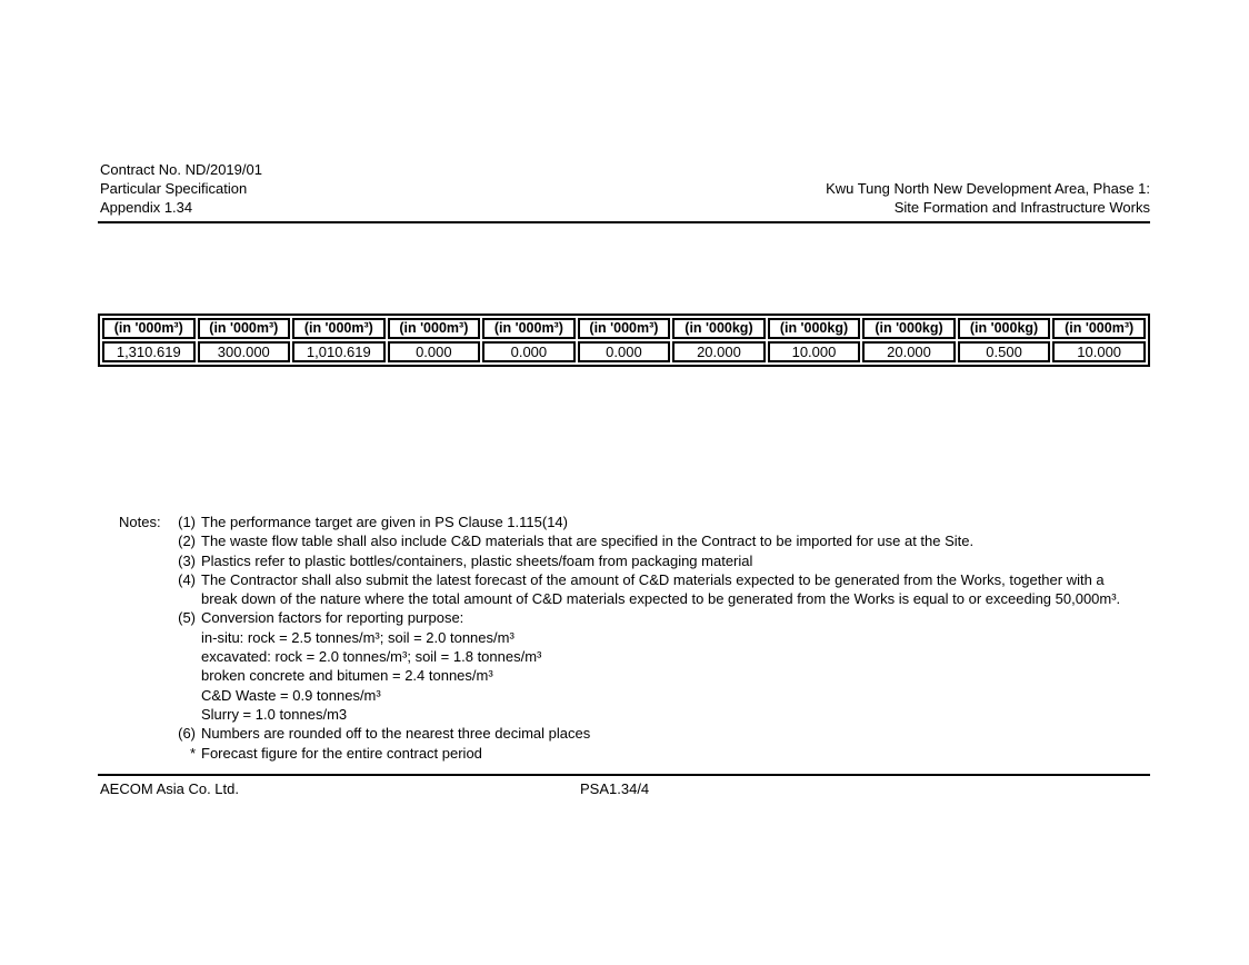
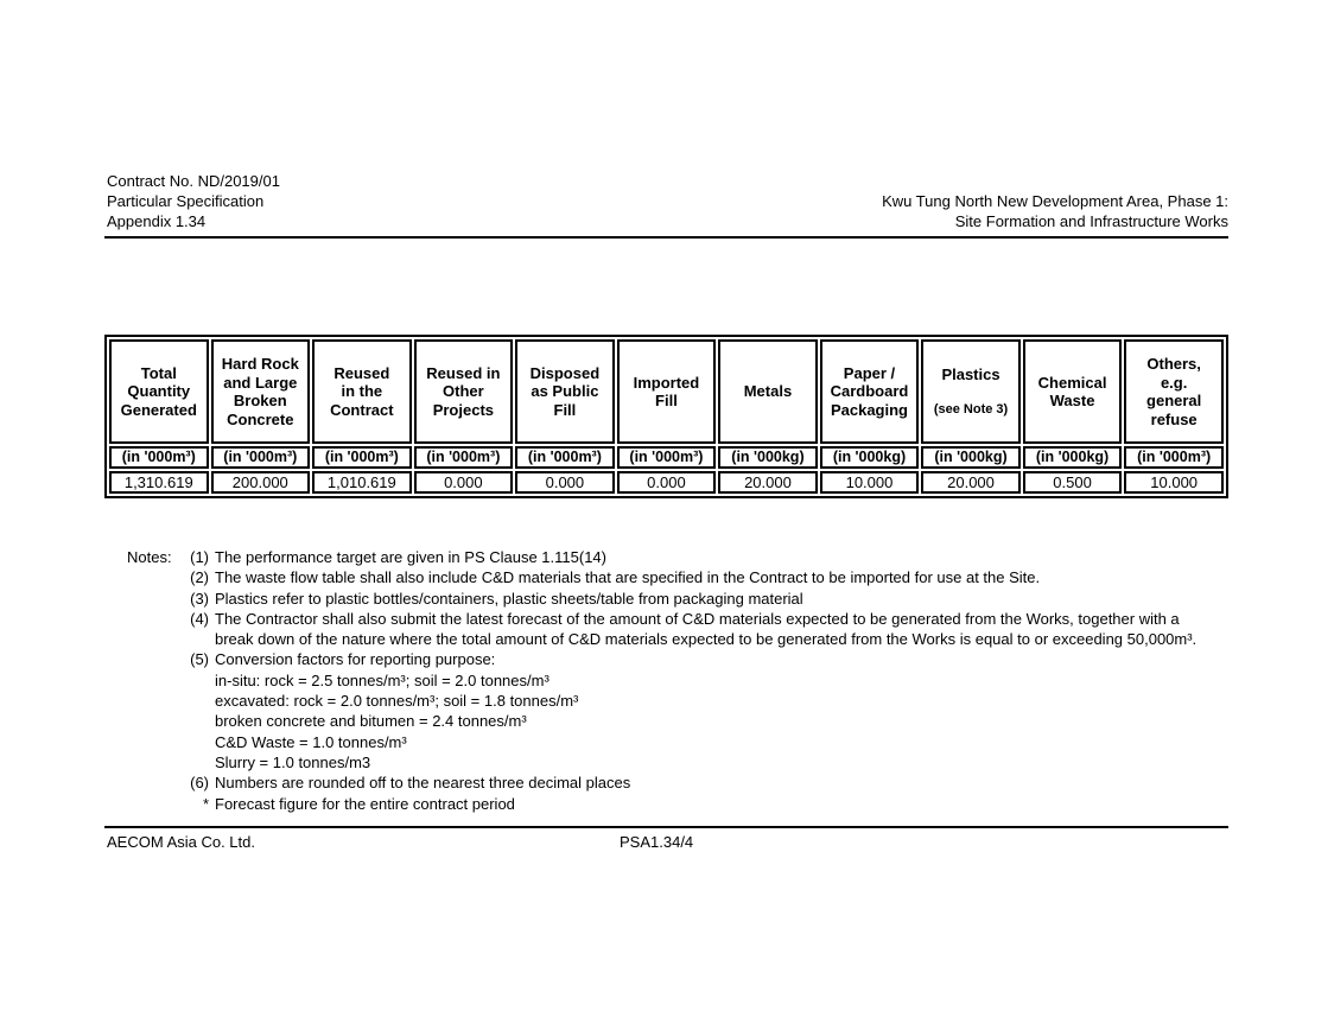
  Contract No. ND/2019/01
  Particular Specification
  Appendix 1.34
  Kwu Tung North New Development Area, Phase 1:
  Site Formation and Infrastructure Works
+ Total Quantity Generated	Hard Rock and Large Broken Concrete	Reused in the Contract	Reused in Other Projects	Disposed as Public Fill	Imported Fill	Metals	Paper / Cardboard Packaging	Plastics (see Note 3)	Chemical Waste	Others, e.g. general refuse
  (in '000m³)	(in '000m³)	(in '000m³)	(in '000m³)	(in '000m³)	(in '000m³)	(in '000kg)	(in '000kg)	(in '000kg)	(in '000kg)	(in '000m³)
- 1,310.619	300.000	1,010.619	0.000	0.000	0.000	20.000	10.000	20.000	0.500	10.000
+ 1,310.619	200.000	1,010.619	0.000	0.000	0.000	20.000	10.000	20.000	0.500	10.000
  Notes:
  (1)
  The performance target are given in PS Clause 1.115(14)
  (2)
  The waste flow table shall also include C&D materials that are specified in the Contract to be imported for use at the Site.
  (3)
- Plastics refer to plastic bottles/containers, plastic sheets/foam from packaging material
+ Plastics refer to plastic bottles/containers, plastic sheets/table from packaging material
  (4)
  The Contractor shall also submit the latest forecast of the amount of C&D materials expected to be generated from the Works, together with a
  break down of the nature where the total amount of C&D materials expected to be generated from the Works is equal to or exceeding 50,000m³.
  (5)
  Conversion factors for reporting purpose:
  in-situ: rock = 2.5 tonnes/m³; soil = 2.0 tonnes/m³
  excavated: rock = 2.0 tonnes/m³; soil = 1.8 tonnes/m³
  broken concrete and bitumen = 2.4 tonnes/m³
- C&D Waste = 0.9 tonnes/m³
+ C&D Waste = 1.0 tonnes/m³
  Slurry = 1.0 tonnes/m3
  (6)
  Numbers are rounded off to the nearest three decimal places
  *
  Forecast figure for the entire contract period
  AECOM Asia Co. Ltd.
  PSA1.34/4
